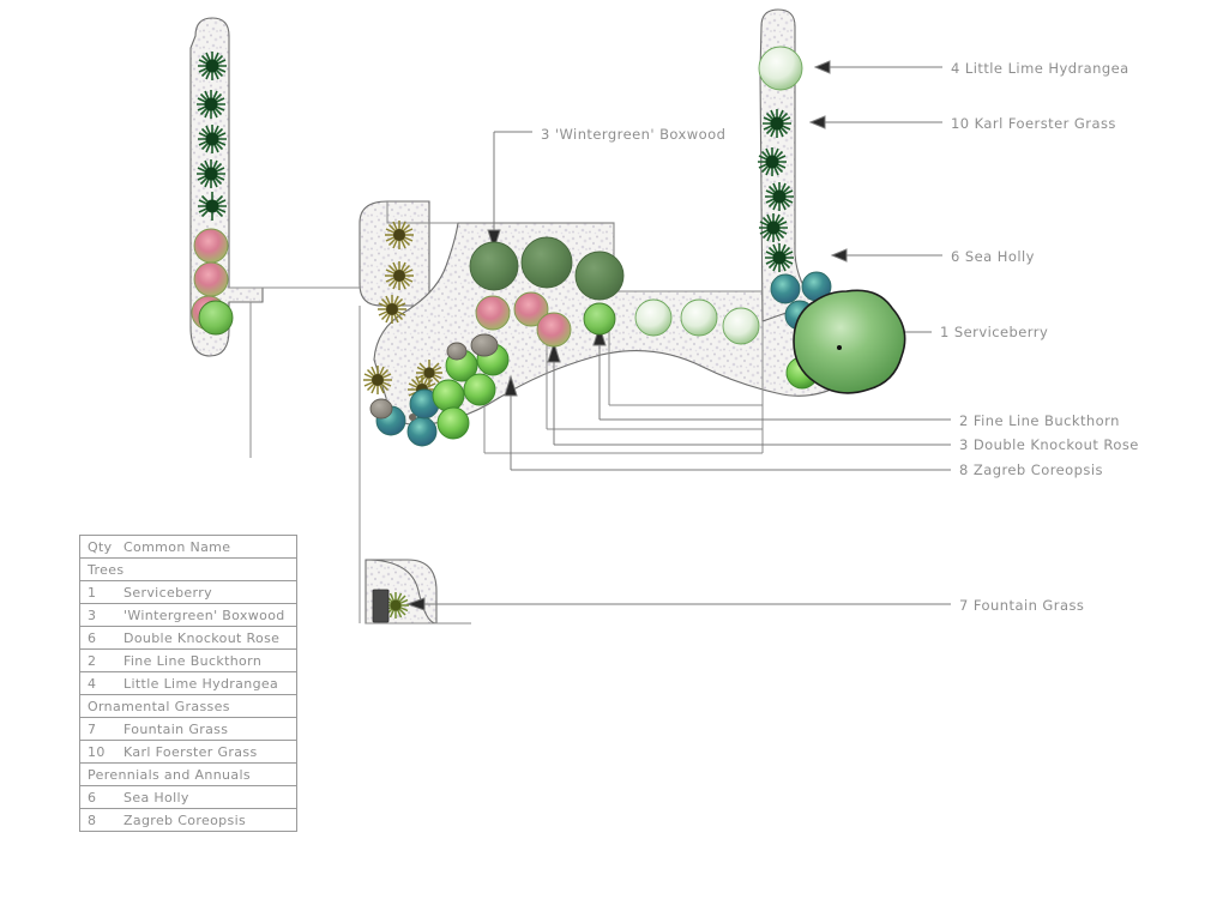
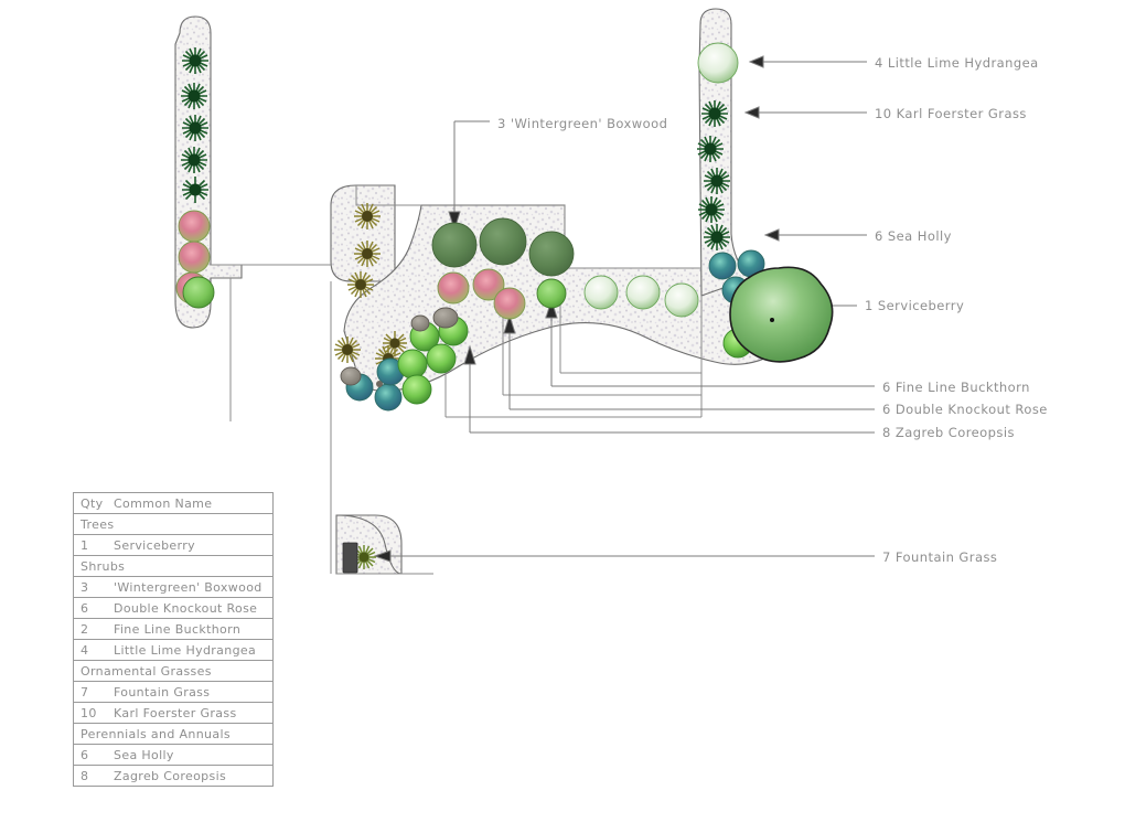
  4 Little Lime Hydrangea
  10 Karl Foerster Grass
  6 Sea Holly
  1 Serviceberry
- 2 Fine Line Buckthorn
+ 6 Fine Line Buckthorn
- 3 Double Knockout Rose
+ 6 Double Knockout Rose
  8 Zagreb Coreopsis
  7 Fountain Grass
  3 'Wintergreen' Boxwood
  Qty
  Common Name
  Trees
  1
  Serviceberry
+ Shrubs
  3
  'Wintergreen' Boxwood
  6
  Double Knockout Rose
  2
  Fine Line Buckthorn
  4
  Little Lime Hydrangea
  Ornamental Grasses
  7
  Fountain Grass
  10
  Karl Foerster Grass
  Perennials and Annuals
  6
  Sea Holly
  8
  Zagreb Coreopsis
